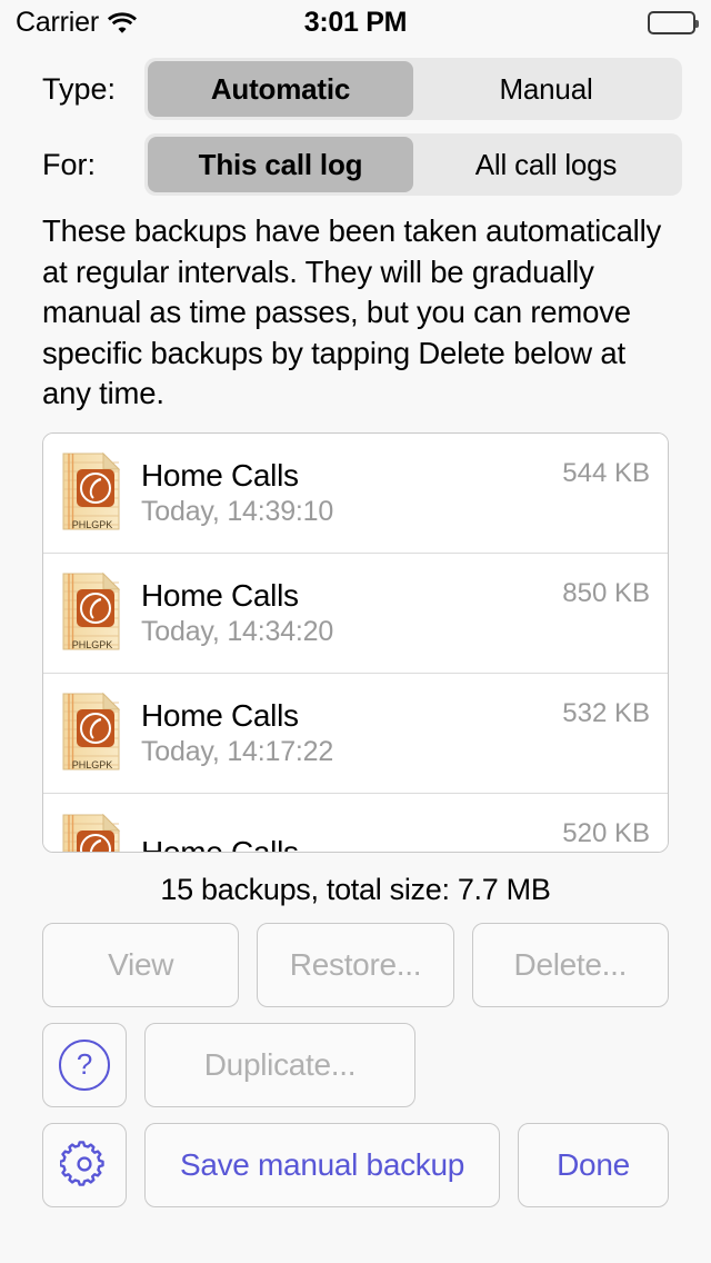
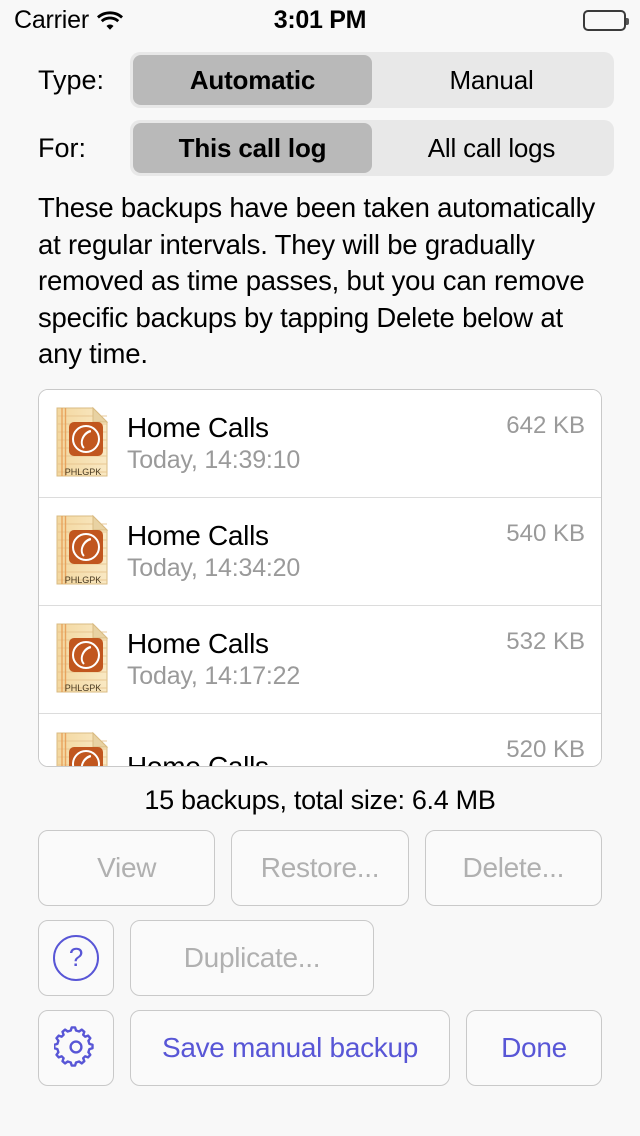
  Carrier
  3:01 PM
  Type:
  Automatic
  Manual
  For:
  This call log
  All call logs
- These backups have been taken automatically at regular intervals. They will be gradually manual as time passes, but you can remove specific backups by tapping Delete below at any time.
+ These backups have been taken automatically at regular intervals. They will be gradually removed as time passes, but you can remove specific backups by tapping Delete below at any time.
  PHLGPK
  Home Calls
  Today, 14:39:10
- 544 KB
+ 642 KB
  PHLGPK
  Home Calls
  Today, 14:34:20
- 850 KB
+ 540 KB
  PHLGPK
  Home Calls
  Today, 14:17:22
  532 KB
  520 KB
- 15 backups, total size: 7.7 MB
+ 15 backups, total size: 6.4 MB
  View
  Restore...
  Delete...
  ?
  Duplicate...
  Save manual backup
  Done
